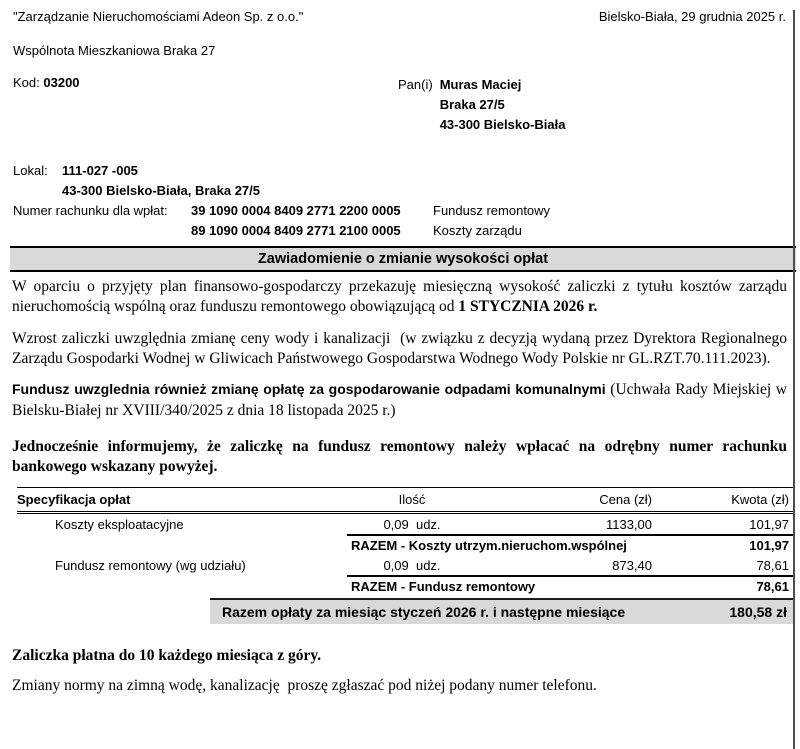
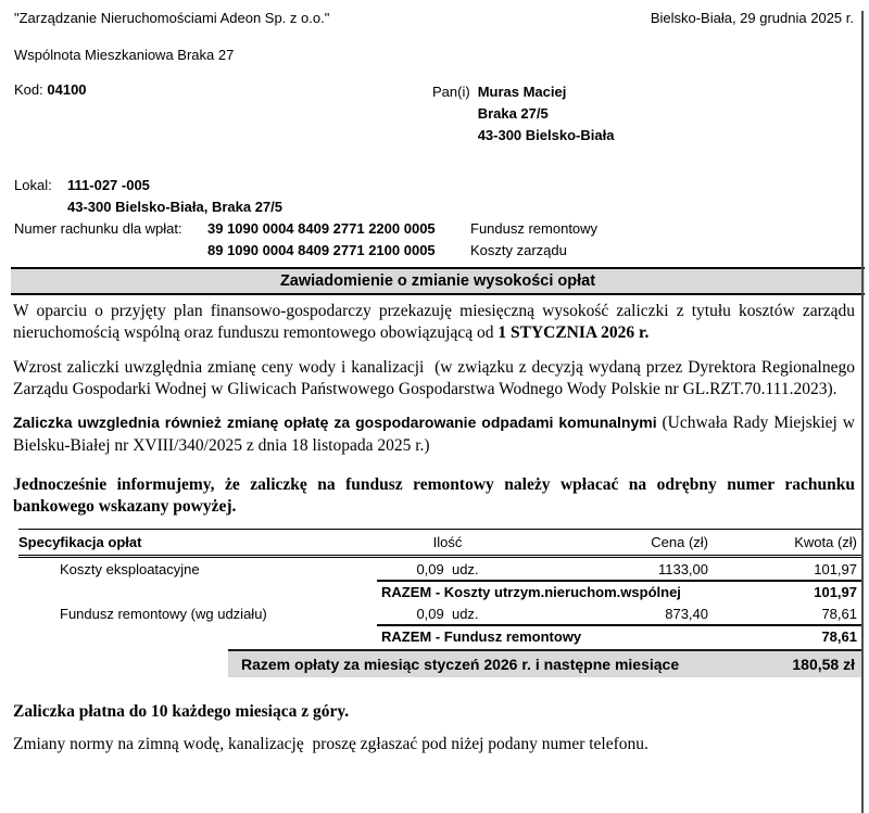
  "Zarządzanie Nieruchomościami Adeon Sp. z o.o."
  Bielsko-Biała, 29 grudnia 2025 r.
  Wspólnota Mieszkaniowa Braka 27
- Kod: 03200
+ Kod: 04100
  Pan(i)
  Muras Maciej
  Braka 27/5
  43-300 Bielsko-Biała
  Lokal:
  111-027 -005
  43-300 Bielsko-Biała, Braka 27/5
  Numer rachunku dla wpłat:
  39 1090 0004 8409 2771 2200 0005
  Fundusz remontowy
  89 1090 0004 8409 2771 2100 0005
  Koszty zarządu
  Zawiadomienie o zmianie wysokości opłat
  W oparciu o przyjęty plan finansowo-gospodarczy przekazuję miesięczną wysokość zaliczki z tytułu kosztów zarządu nieruchomością wspólną oraz funduszu remontowego obowiązującą od 1 STYCZNIA 2026 r.
  Wzrost zaliczki uwzględnia zmianę ceny wody i kanalizacji (w związku z decyzją wydaną przez Dyrektora Regionalnego Zarządu Gospodarki Wodnej w Gliwicach Państwowego Gospodarstwa Wodnego Wody Polskie nr GL.RZT.70.111.2023).
- Fundusz uwzglednia również zmianę opłatę za gospodarowanie odpadami komunalnymi (Uchwała Rady Miejskiej w Bielsku-Białej nr XVIII/340/2025 z dnia 18 listopada 2025 r.)
+ Zaliczka uwzglednia również zmianę opłatę za gospodarowanie odpadami komunalnymi (Uchwała Rady Miejskiej w Bielsku-Białej nr XVIII/340/2025 z dnia 18 listopada 2025 r.)
  Jednocześnie informujemy, że zaliczkę na fundusz remontowy należy wpłacać na odrębny numer rachunku bankowego wskazany powyżej.
  Specyfikacja opłat
  Ilość
  Cena (zł)
  Kwota (zł)
  Koszty eksploatacyjne
  0,09 udz.
  1133,00
  101,97
  RAZEM - Koszty utrzym.nieruchom.wspólnej
  101,97
  Fundusz remontowy (wg udziału)
  0,09 udz.
  873,40
  78,61
  RAZEM - Fundusz remontowy
  78,61
  Razem opłaty za miesiąc styczeń 2026 r. i następne miesiące
  180,58 zł
  Zaliczka płatna do 10 każdego miesiąca z góry.
  Zmiany normy na zimną wodę, kanalizację proszę zgłaszać pod niżej podany numer telefonu.
